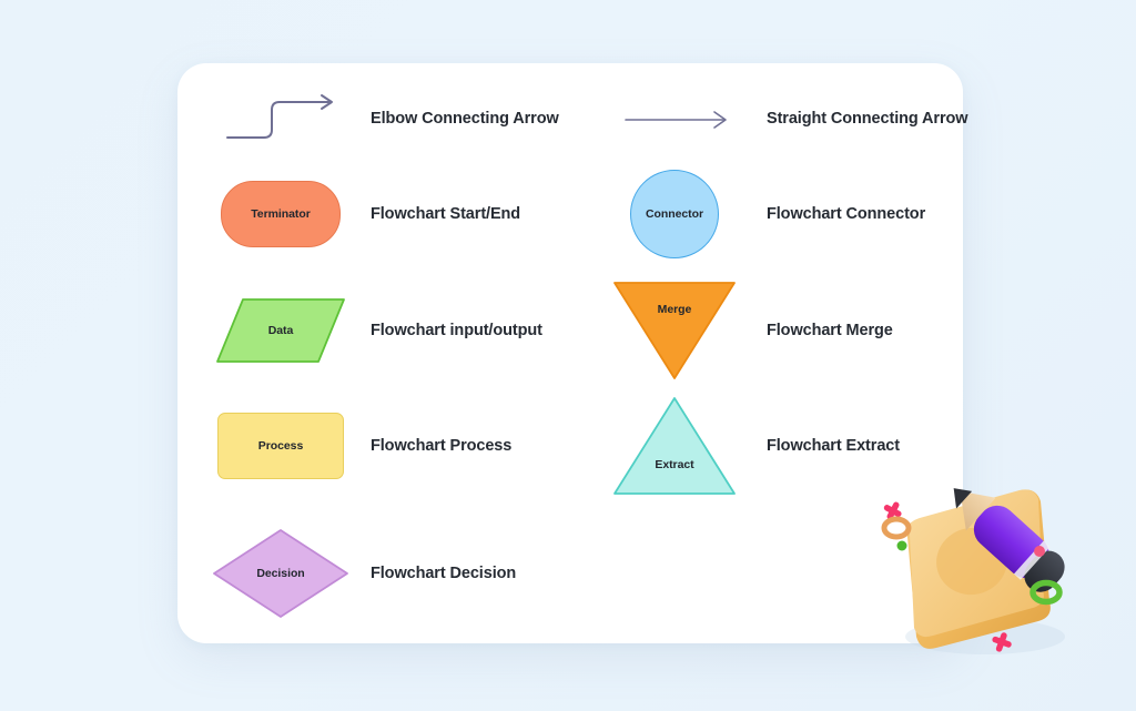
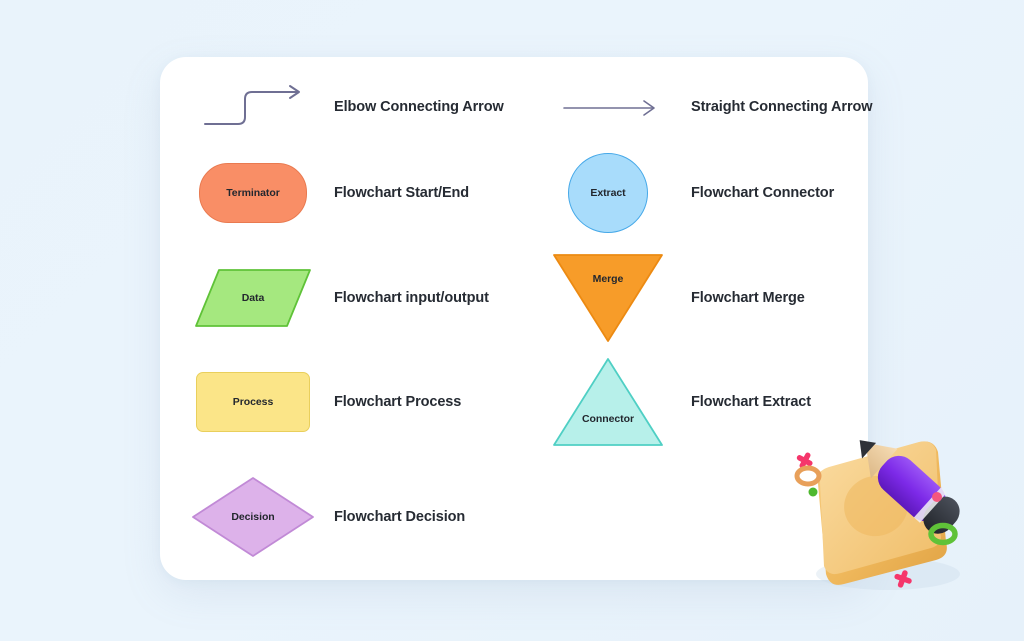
  Elbow Connecting Arrow
  Straight Connecting Arrow
  Terminator
  Flowchart Start/End
- Connector
+ Extract
  Flowchart Connector
  Data
  Flowchart input/output
  Merge
  Flowchart Merge
  Process
  Flowchart Process
- Extract
+ Connector
  Flowchart Extract
  Decision
  Flowchart Decision
